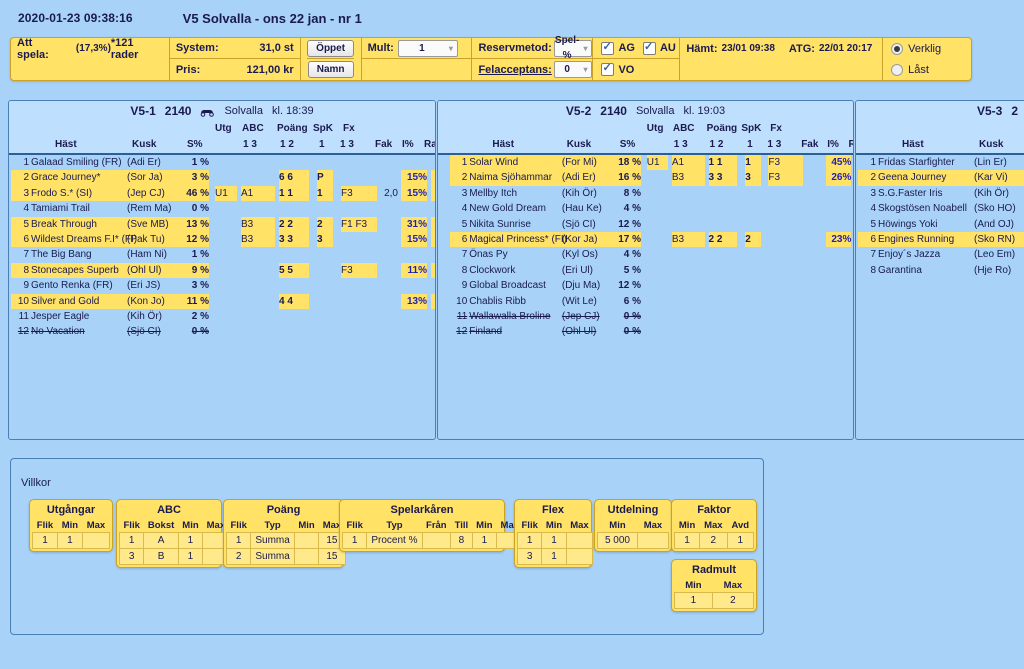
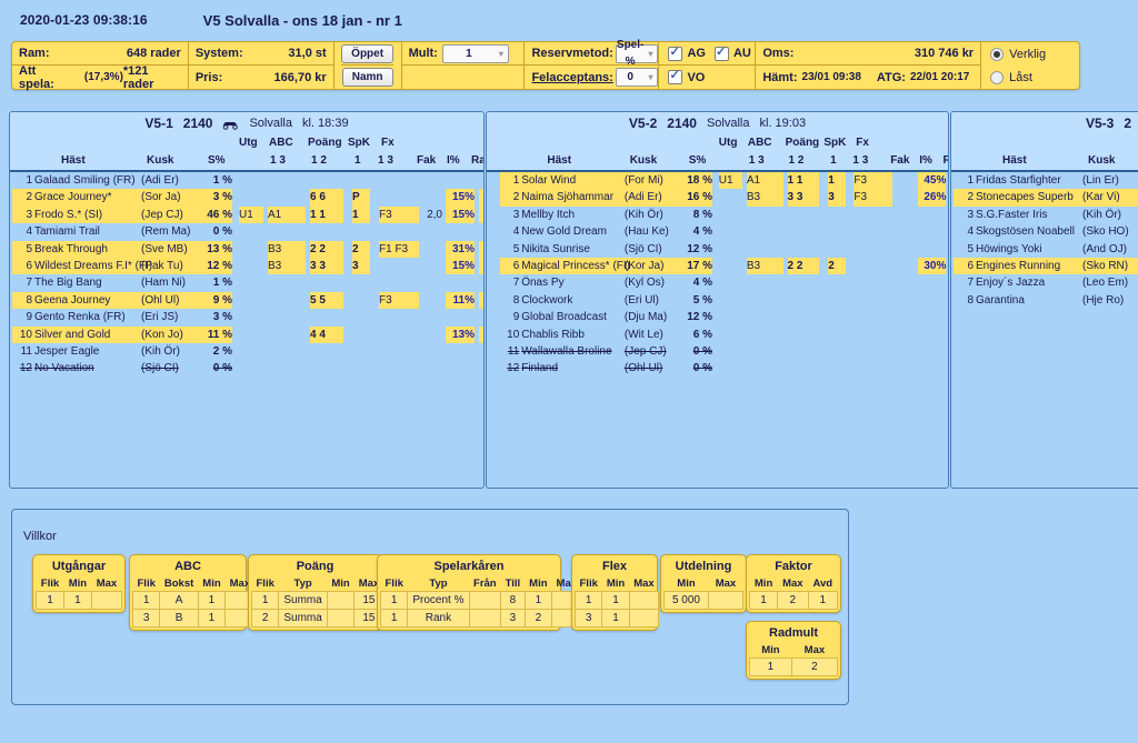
  2020-01-23 09:38:16
- V5 Solvalla - ons 22 jan - nr 1
+ V5 Solvalla - ons 18 jan - nr 1
+ Ram:
+ 648 rader
  Att spela:
  (17,3%)
  *121 rader
  System:
  31,0 st
  Pris:
- 121,00 kr
+ 166,70 kr
  Öppet
  Namn
  Mult:
  1
  ▾
  Reservmetod:
  Spel-%
  ▾
  Felacceptans:
  0
  ▾
  AG
  AU
  VO
+ Oms:
+ 310 746 kr
  Hämt:
  23/01 09:38
  ATG:
  22/01 20:17
  Verklig
  Låst
  V5-1
  2140
  Solvalla
  kl. 18:39
  Häst
  Kusk
  S%
  Utg
  ABC
  1 3
  Poäng
  1 2
  SpK
  1
  Fx
  1 3
  Fak
  I%
  1
  Galaad Smiling (FR)
  (Adi Er)
  1 %
  2
  Grace Journey*
  (Sor Ja)
  3 %
  6 6
  P
  15%
  3
  Frodo S.* (SI)
  (Jep CJ)
  46 %
  U1
  A1
  1 1
  1
  F3
  2,0
  15%
  4
  Tamiami Trail
  (Rem Ma)
  0 %
  5
  Break Through
  (Sve MB)
  13 %
  B3
  2 2
  2
  F1 F3
  31%
  6
  Wildest Dreams F.I* (FI)
  (Pak Tu)
  12 %
  B3
  3 3
  3
  15%
  7
  The Big Bang
  (Ham Ni)
  1 %
  8
- Stonecapes Superb
+ Geena Journey
  (Ohl Ul)
  9 %
  5 5
  F3
  11%
  9
  Gento Renka (FR)
  (Eri JS)
  3 %
  10
  Silver and Gold
  (Kon Jo)
  11 %
  4 4
  13%
  11
  Jesper Eagle
  (Kih Ör)
  2 %
  12
  No Vacation
  (Sjö CI)
  0 %
  V5-2
  2140
  Solvalla
  kl. 19:03
  Häst
  Kusk
  S%
  Utg
  ABC
  1 3
  Poäng
  1 2
  SpK
  1
  Fx
  1 3
  Fak
  I%
  1
  Solar Wind
  (For Mi)
  18 %
  U1
  A1
  1 1
  1
  F3
  45%
  2
  Naima Sjöhammar
  (Adi Er)
  16 %
  B3
  3 3
  3
  F3
  26%
  3
  Mellby Itch
  (Kih Ör)
  8 %
  4
  New Gold Dream
  (Hau Ke)
  4 %
  5
  Nikita Sunrise
  (Sjö CI)
  12 %
  6
  Magical Princess* (FI)
  (Kor Ja)
  17 %
  B3
  2 2
  2
- 23%
+ 30%
  7
  Önas Py
  (Kyl Os)
  4 %
  8
  Clockwork
  (Eri Ul)
  5 %
  9
  Global Broadcast
  (Dju Ma)
  12 %
  10
  Chablis Ribb
  (Wit Le)
  6 %
  11
  Wallawalla Broline
  (Jep CJ)
  0 %
  12
  Finland
  (Ohl Ul)
  0 %
  V5-3
  2
  Häst
  Kusk
  1
  Fridas Starfighter
  (Lin Er)
  2
- Geena Journey
+ Stonecapes Superb
  (Kar Vi)
  3
  S.G.Faster Iris
  (Kih Ör)
  4
  Skogstösen Noabell
  (Sko HO)
  5
  Höwings Yoki
  (And OJ)
  6
  Engines Running
  (Sko RN)
  7
  Enjoy´s Jazza
  (Leo Em)
  8
  Garantina
  (Hje Ro)
  Villkor
  Utgångar
  Flik	Min	Max
  1	1
  ABC
  Flik	Bokst	Min	Ma
  1	A	1
  3	B	1
  Poäng
  Flik	Typ	Min	Ma
  1	Summa		15
  2	Summa		15
  Spelarkåren
  Flik	Typ	Från	Till	Min	Ma
  1	Procent %		8	1
+ 1	Rank		3	2
  Flex
  Flik	Min	Max
  1	1
  3	1
  Utdelning
  Min	Max
  5 000
  Faktor
  Min	Max	Avd
  1	2	1
  Radmult
  Min	Max
  1	2
